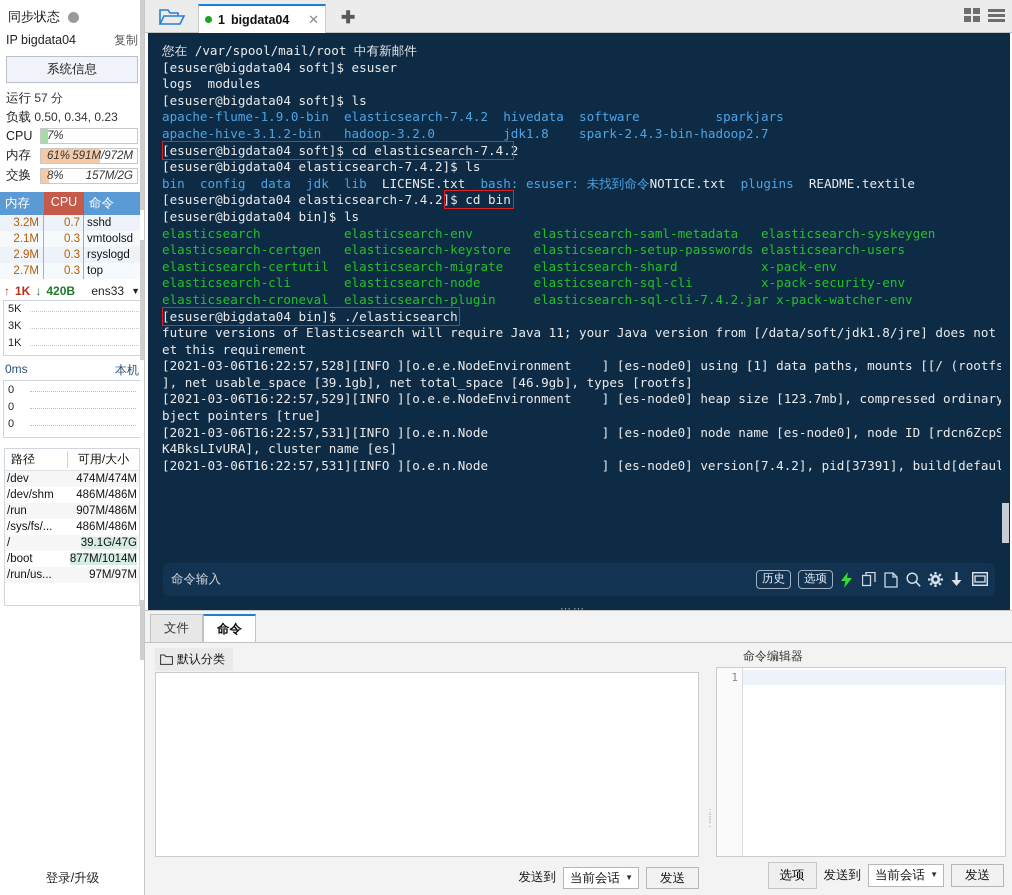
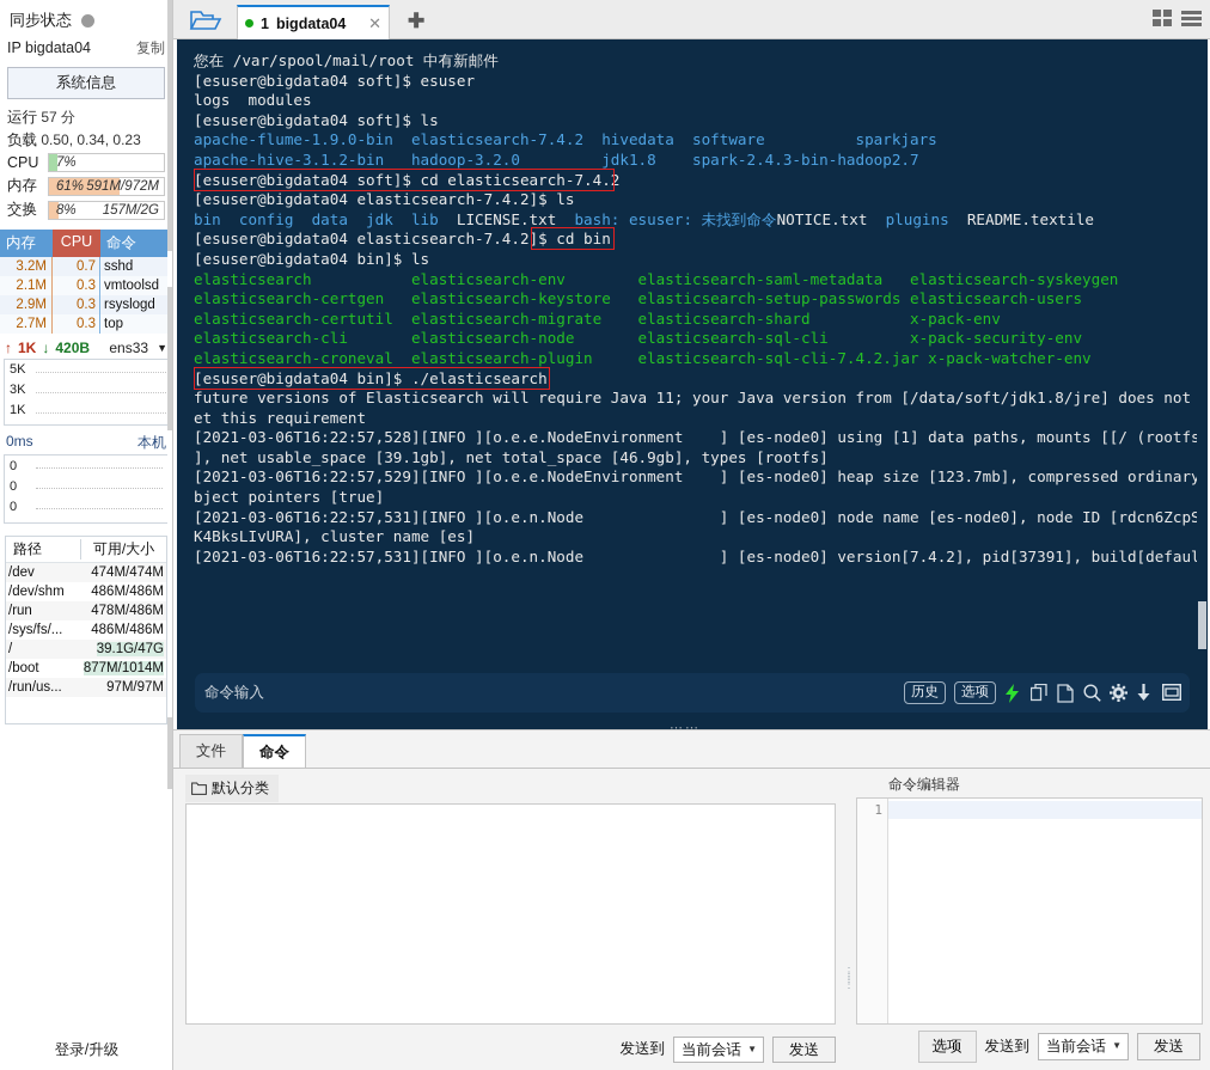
  同步状态
  IP bigdata04
  复制
  系统信息
  运行 57 分
  负载 0.50, 0.34, 0.23
  CPU
  7%
  内存
  61%
  591M/972M
  交换
  8%
  157M/2G
  内存
  CPU
  命令
  3.2M
  0.7
  sshd
  2.1M
  0.3
  vmtoolsd
  2.9M
  0.3
  rsyslogd
  2.7M
  0.3
  top
  ↑
  1K
  ↓
  420B
  ens33
  ▼
  5K
  3K
  1K
  0ms
  本机
  0
  0
  0
  路径
  可用/大小
  /dev
  474M/474M
  /dev/shm
  486M/486M
  /run
- 907M/486M
+ 478M/486M
  /sys/fs/...
  486M/486M
  /
  39.1G/47G
  /boot
  877M/1014M
  /run/us...
  97M/97M
  登录/升级
  1
  bigdata04
  ✕
  ✚
  您在 /var/spool/mail/root 中有新邮件
  [esuser@bigdata04 soft]$ esuser
  logs modules
  [esuser@bigdata04 soft]$ ls
  apache-flume-1.9.0-bin elasticsearch-7.4.2 hivedata software sparkjars
  apache-hive-3.1.2-bin hadoop-3.2.0 jdk1.8 spark-2.4.3-bin-hadoop2.7
  [esuser@bigdata04 soft]$ cd elasticsearch-7.4.2
  [esuser@bigdata04 elasticsearch-7.4.2]$ ls
  bin config data jdk lib LICENSE.txt bash: esuser: 未找到命令NOTICE.txt plugins README.textile
  [esuser@bigdata04 elasticsearch-7.4.2]$ cd bin
  [esuser@bigdata04 bin]$ ls
  elasticsearch elasticsearch-env elasticsearch-saml-metadata elasticsearch-syskeygen
  elasticsearch-certgen elasticsearch-keystore elasticsearch-setup-passwords elasticsearch-users
  elasticsearch-certutil elasticsearch-migrate elasticsearch-shard x-pack-env
  elasticsearch-cli elasticsearch-node elasticsearch-sql-cli x-pack-security-env
  elasticsearch-croneval elasticsearch-plugin elasticsearch-sql-cli-7.4.2.jar x-pack-watcher-env
  [esuser@bigdata04 bin]$ ./elasticsearch
  future versions of Elasticsearch will require Java 11; your Java version from [/data/soft/jdk1.8/jre] does not
  et this requirement
  [2021-03-06T16:22:57,528][INFO ][o.e.e.NodeEnvironment ] [es-node0] using [1] data paths, mounts [[/ (rootfs
  ], net usable_space [39.1gb], net total_space [46.9gb], types [rootfs]
  [2021-03-06T16:22:57,529][INFO ][o.e.e.NodeEnvironment ] [es-node0] heap size [123.7mb], compressed ordinary
  bject pointers [true]
  [2021-03-06T16:22:57,531][INFO ][o.e.n.Node ] [es-node0] node name [es-node0], node ID [rdcn6ZcpS
  K4BksLIvURA], cluster name [es]
  [2021-03-06T16:22:57,531][INFO ][o.e.n.Node ] [es-node0] version[7.4.2], pid[37391], build[defaul
  命令输入
  历史
  选项
  ⋯⋯
  文件
  命令
  默认分类
  发送到
  当前会话
  ▼
  发送
  ⋮
  ⋮
  ⋮
  命令编辑器
  1
  选项
  发送到
  当前会话
  ▼
  发送
